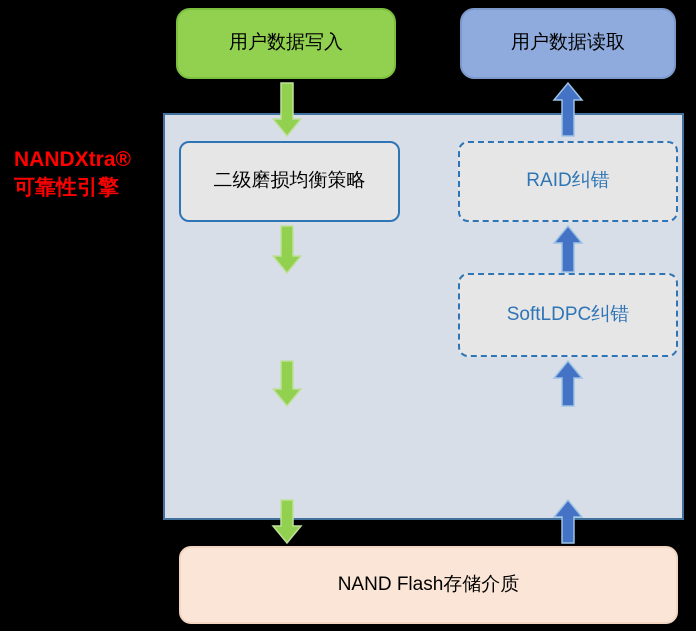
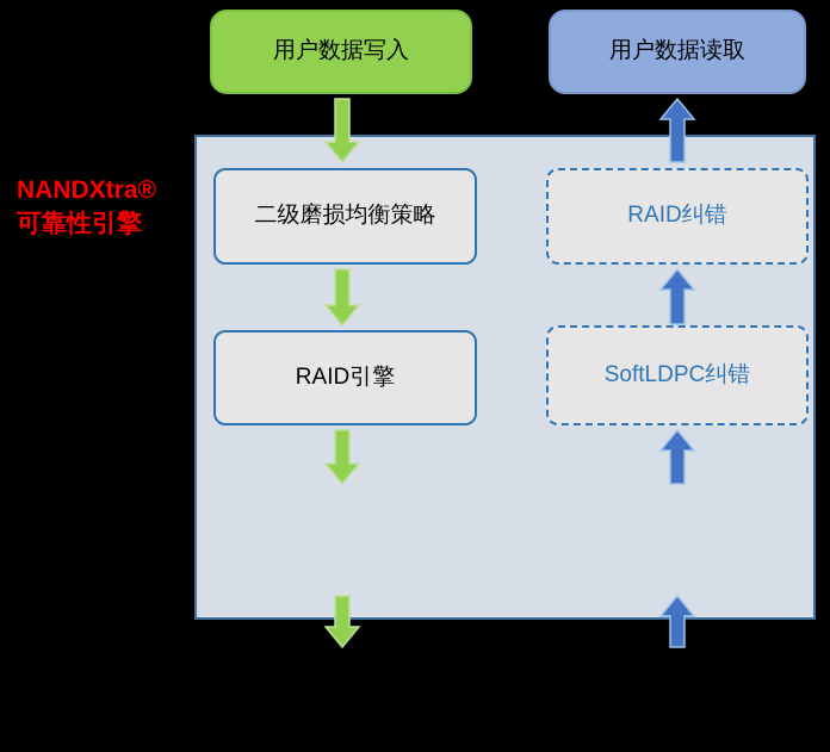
  用户数据写入
  用户数据读取
  NANDXtra®
  可靠性引擎
  二级磨损均衡策略
  RAID纠错
+ RAID引擎
  SoftLDPC纠错
- NAND Flash存储介质
